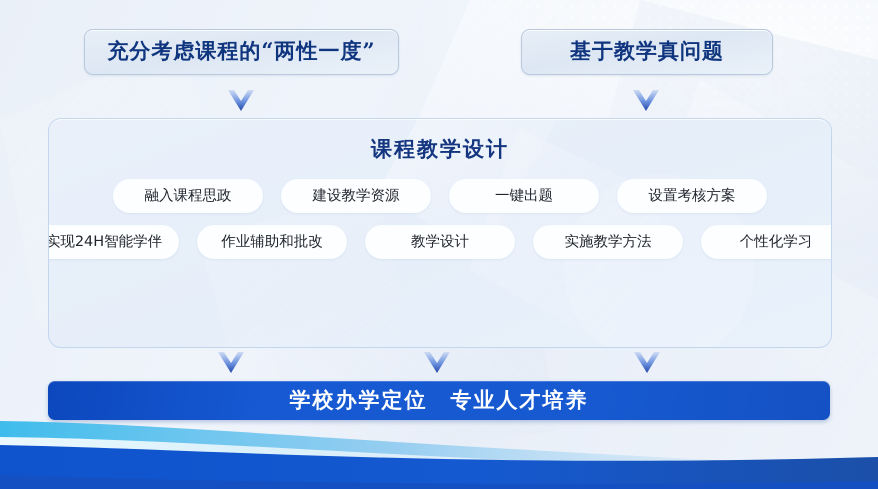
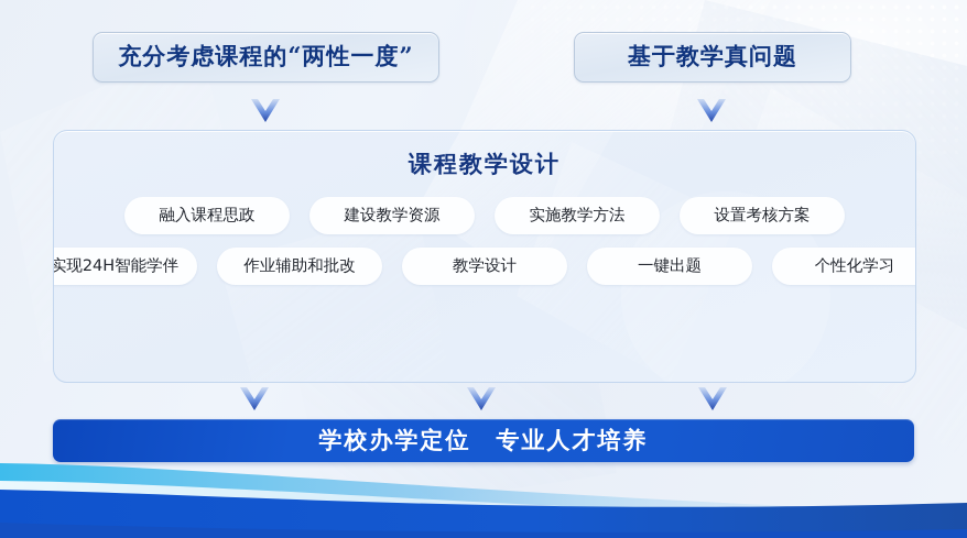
  充分考虑课程的“两性一度”
  基于教学真问题
  课程教学设计
  融入课程思政
  建设教学资源
- 一键出题
+ 实施教学方法
  设置考核方案
  实现24H智能学伴
  作业辅助和批改
  教学设计
- 实施教学方法
+ 一键出题
  个性化学习
  学校办学定位 专业人才培养
